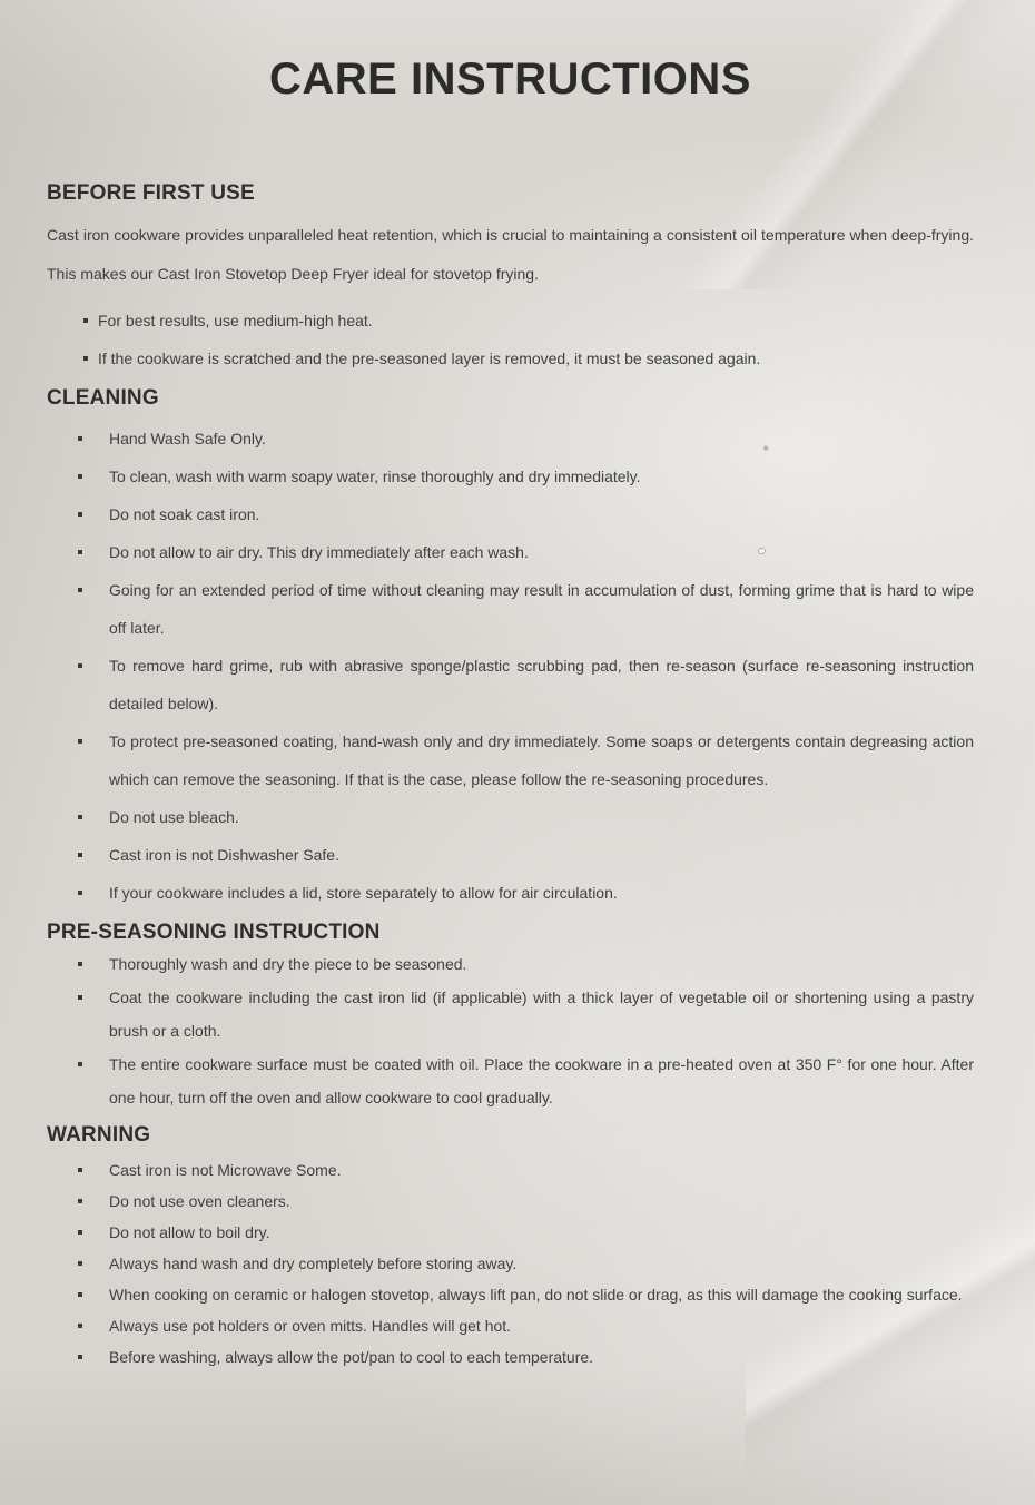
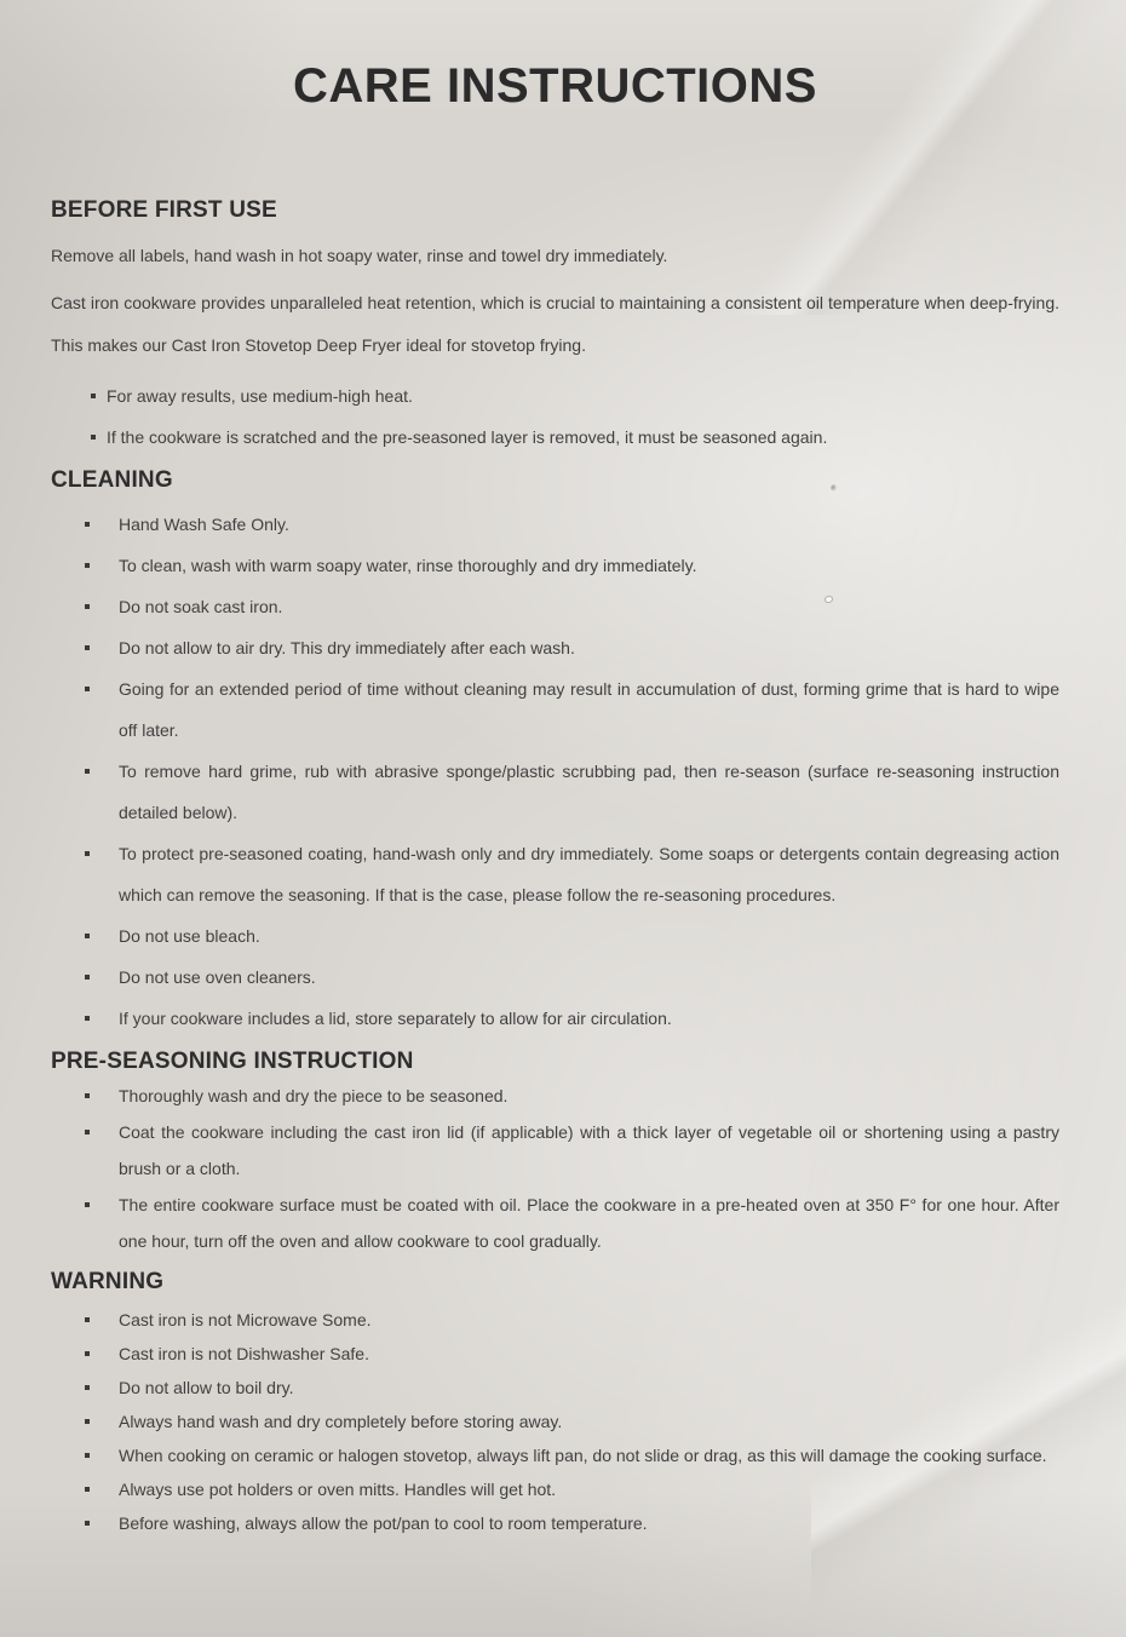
  CARE INSTRUCTIONS
  BEFORE FIRST USE
+ Remove all labels, hand wash in hot soapy water, rinse and towel dry immediately.
  Cast iron cookware provides unparalleled heat retention, which is crucial to maintaining a consistent oil temperature when deep-frying. This makes our Cast Iron Stovetop Deep Fryer ideal for stovetop frying.
- For best results, use medium-high heat.
+ For away results, use medium-high heat.
  If the cookware is scratched and the pre-seasoned layer is removed, it must be seasoned again.
  CLEANING
  Hand Wash Safe Only.
  To clean, wash with warm soapy water, rinse thoroughly and dry immediately.
  Do not soak cast iron.
  Do not allow to air dry. This dry immediately after each wash.
  Going for an extended period of time without cleaning may result in accumulation of dust, forming grime that is hard to wipe off later.
  To remove hard grime, rub with abrasive sponge/plastic scrubbing pad, then re-season (surface re-seasoning instruction detailed below).
  To protect pre-seasoned coating, hand-wash only and dry immediately. Some soaps or detergents contain degreasing action which can remove the seasoning. If that is the case, please follow the re-seasoning procedures.
  Do not use bleach.
- Cast iron is not Dishwasher Safe.
+ Do not use oven cleaners.
  If your cookware includes a lid, store separately to allow for air circulation.
  PRE-SEASONING INSTRUCTION
  Thoroughly wash and dry the piece to be seasoned.
  Coat the cookware including the cast iron lid (if applicable) with a thick layer of vegetable oil or shortening using a pastry brush or a cloth.
  The entire cookware surface must be coated with oil. Place the cookware in a pre-heated oven at 350 F° for one hour. After one hour, turn off the oven and allow cookware to cool gradually.
  WARNING
  Cast iron is not Microwave Some.
- Do not use oven cleaners.
+ Cast iron is not Dishwasher Safe.
  Do not allow to boil dry.
  Always hand wash and dry completely before storing away.
  When cooking on ceramic or halogen stovetop, always lift pan, do not slide or drag, as this will damage the cooking surface.
  Always use pot holders or oven mitts. Handles will get hot.
- Before washing, always allow the pot/pan to cool to each temperature.
+ Before washing, always allow the pot/pan to cool to room temperature.
